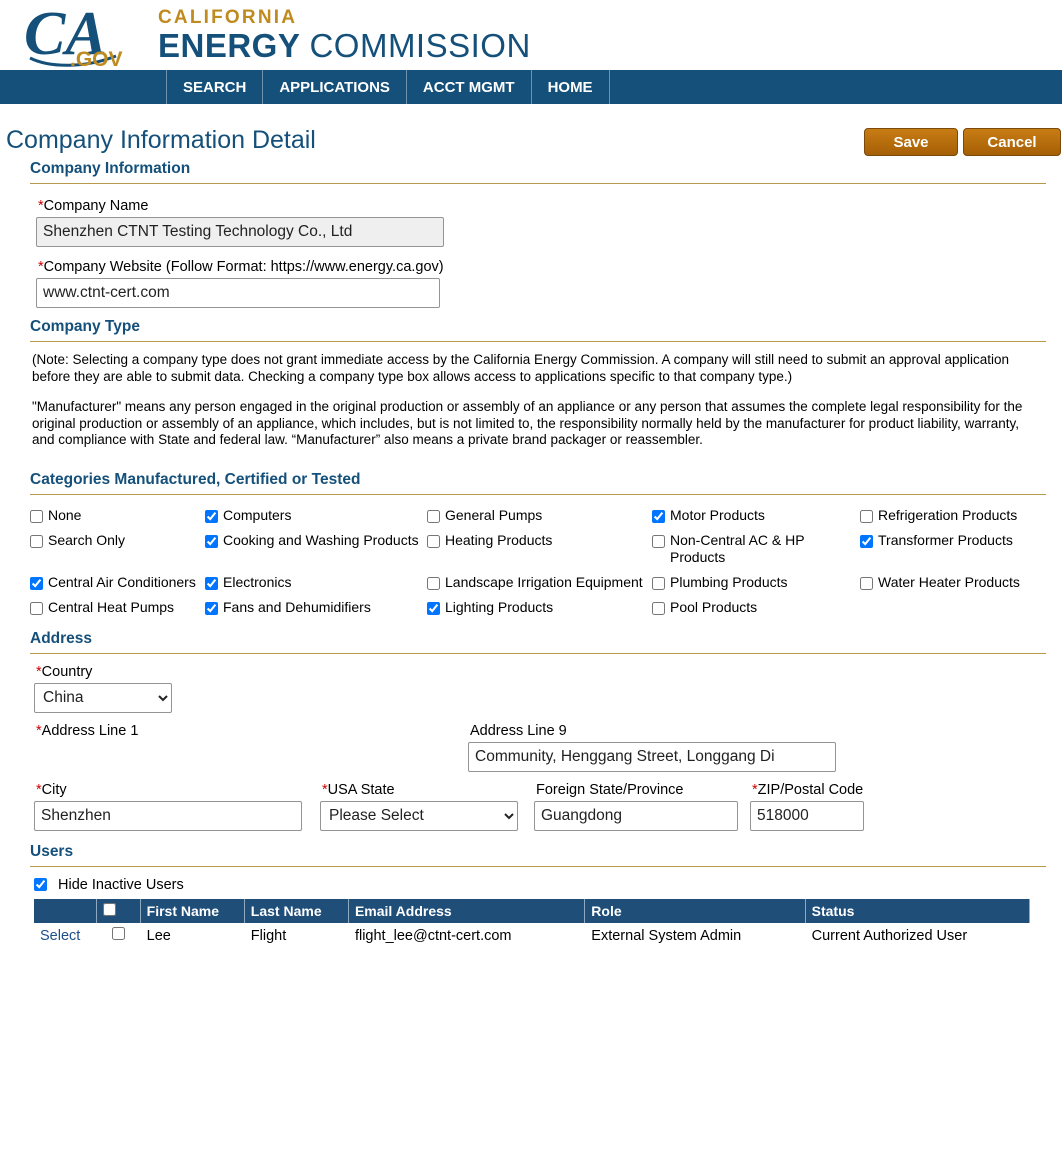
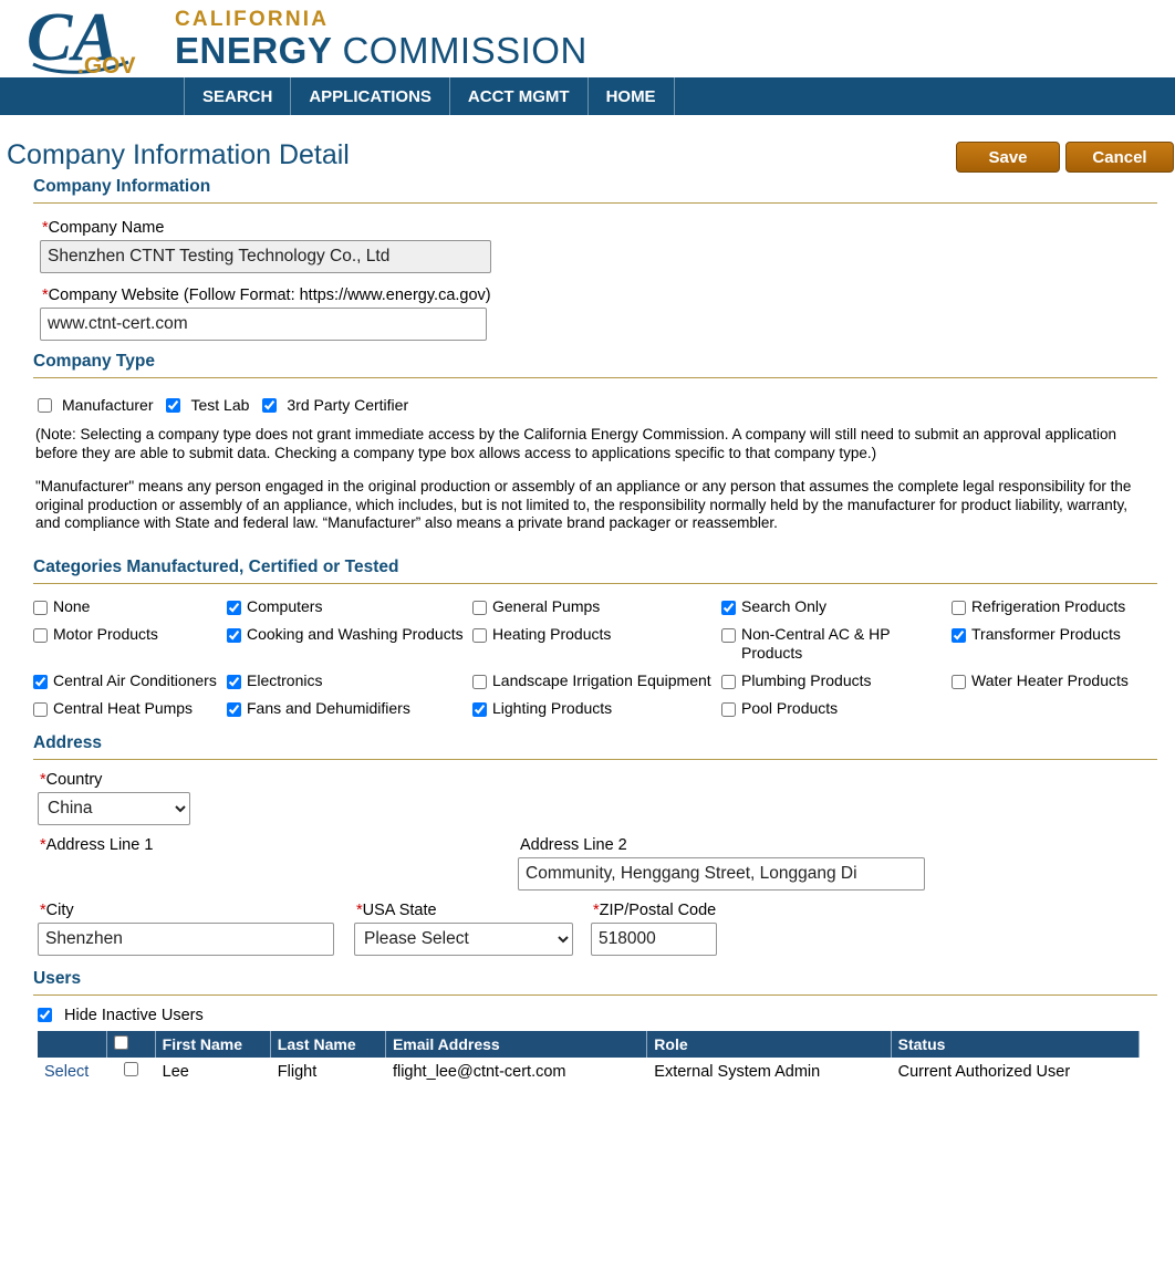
  CA
  .GOV
  CALIFORNIA
  ENERGY COMMISSION
  SEARCH
  APPLICATIONS
  ACCT MGMT
  HOME
  Company Information Detail
  Save
  Cancel
  Company Information
  *Company Name
  Shenzhen CTNT Testing Technology Co., Ltd
  *Company Website (Follow Format: https://www.energy.ca.gov)
  www.ctnt-cert.com
  Company Type
+ Manufacturer
+ Test Lab
+ 3rd Party Certifier
  (Note: Selecting a company type does not grant immediate access by the California Energy Commission. A company will still need to submit an approval application before they are able to submit data. Checking a company type box allows access to applications specific to that company type.)
  "Manufacturer" means any person engaged in the original production or assembly of an appliance or any person that assumes the complete legal responsibility for the original production or assembly of an appliance, which includes, but is not limited to, the responsibility normally held by the manufacturer for product liability, warranty, and compliance with State and federal law. “Manufacturer” also means a private brand packager or reassembler.
  Categories Manufactured, Certified or Tested
  None
  Computers
  General Pumps
- Motor Products
+ Search Only
  Refrigeration Products
- Search Only
+ Motor Products
  Cooking and Washing Products
  Heating Products
  Non-Central AC & HP Products
  Transformer Products
  Central Air Conditioners
  Electronics
  Landscape Irrigation Equipment
  Plumbing Products
  Water Heater Products
  Central Heat Pumps
  Fans and Dehumidifiers
  Lighting Products
  Pool Products
  Address
  *Country
  China
  *Address Line 1
- Address Line 9
+ Address Line 2
  Community, Henggang Street, Longgang Di
  *City
  Shenzhen
  *USA State
  Please Select
- Foreign State/Province
- Guangdong
  *ZIP/Postal Code
  518000
  Users
  Hide Inactive Users
  		First Name	Last Name	Email Address	Role	Status
  Select		Lee	Flight	flight_lee@ctnt-cert.com	External System Admin	Current Authorized User
